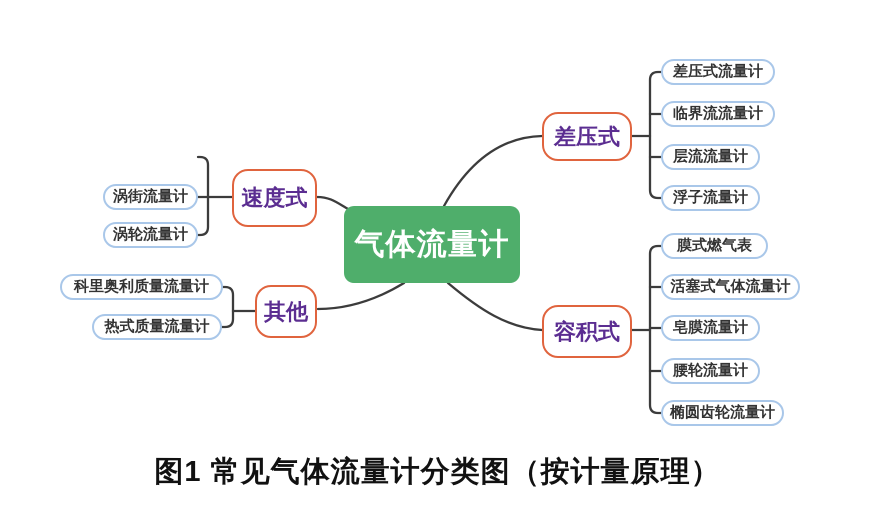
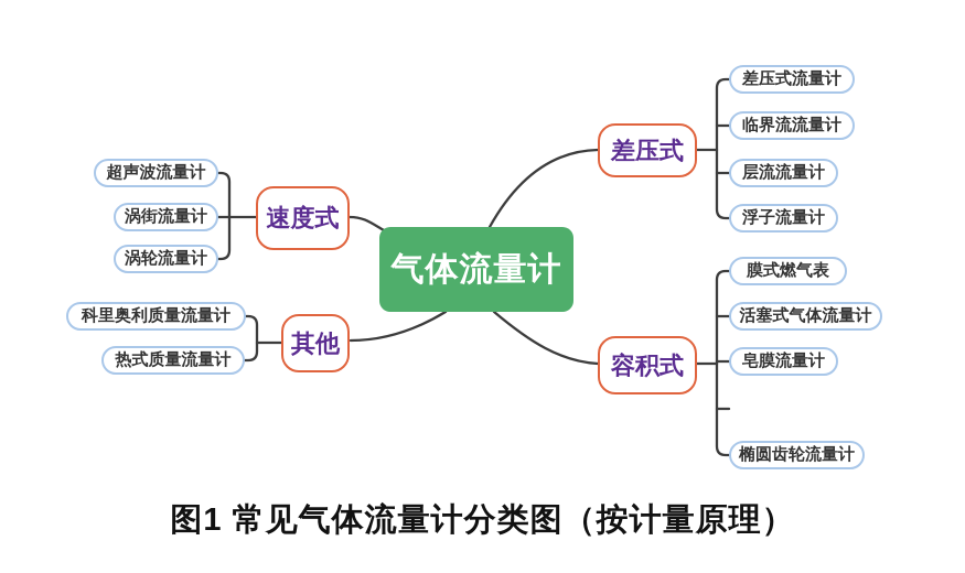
  气体流量计
  速度式
  其他
  差压式
  容积式
+ 超声波流量计
  涡街流量计
  涡轮流量计
  科里奥利质量流量计
  热式质量流量计
  差压式流量计
  临界流流量计
  层流流量计
  浮子流量计
  膜式燃气表
  活塞式气体流量计
  皂膜流量计
- 腰轮流量计
  椭圆齿轮流量计
  图1 常见气体流量计分类图（按计量原理）
